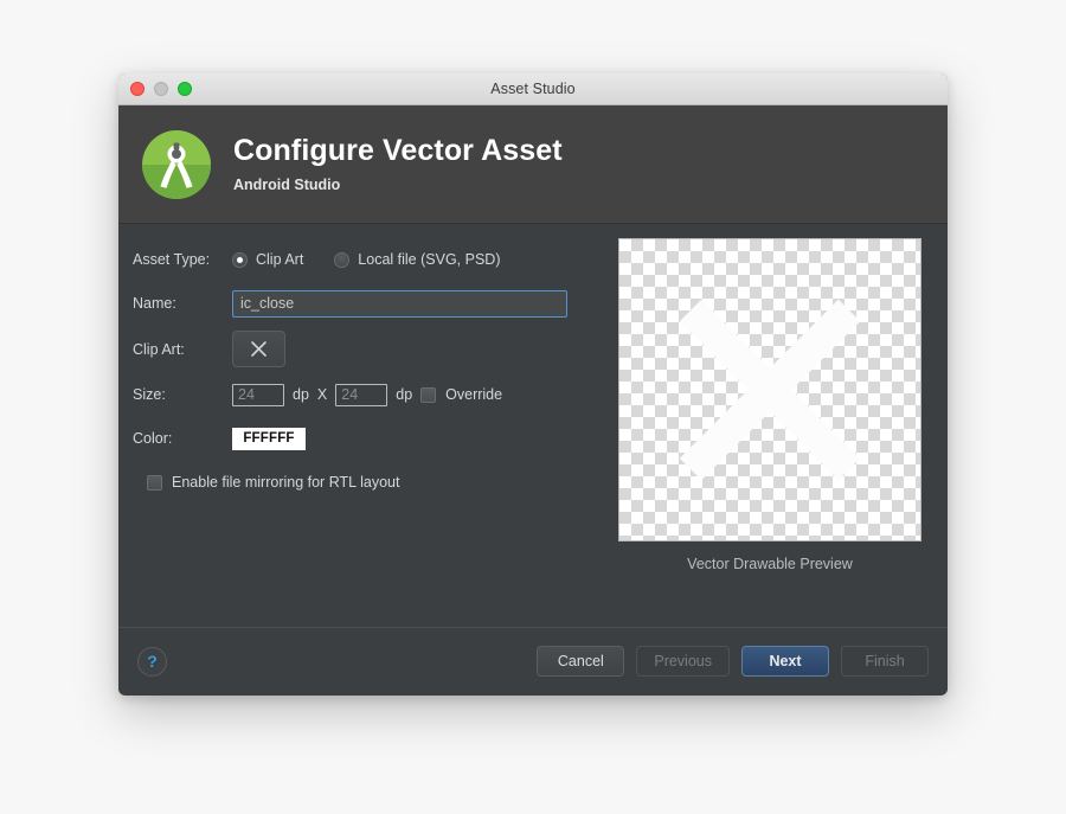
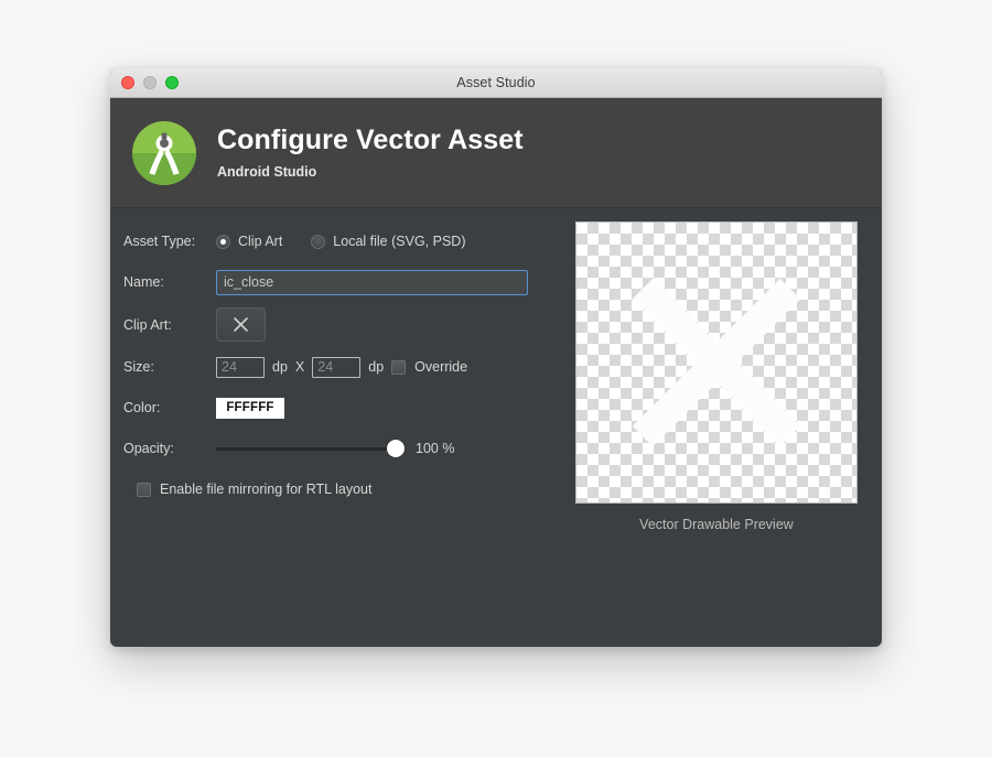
  Asset Studio
  Configure Vector Asset
  Android Studio
  Asset Type:
  Clip Art
  Local file (SVG, PSD)
  Name:
  ic_close
  Clip Art:
  Size:
  24
  dp
  X
  24
  dp
  Override
  Color:
  FFFFFF
+ Opacity:
+ 100 %
  Enable file mirroring for RTL layout
  Vector Drawable Preview
- ?
- Cancel
- Previous
- Next
- Finish
